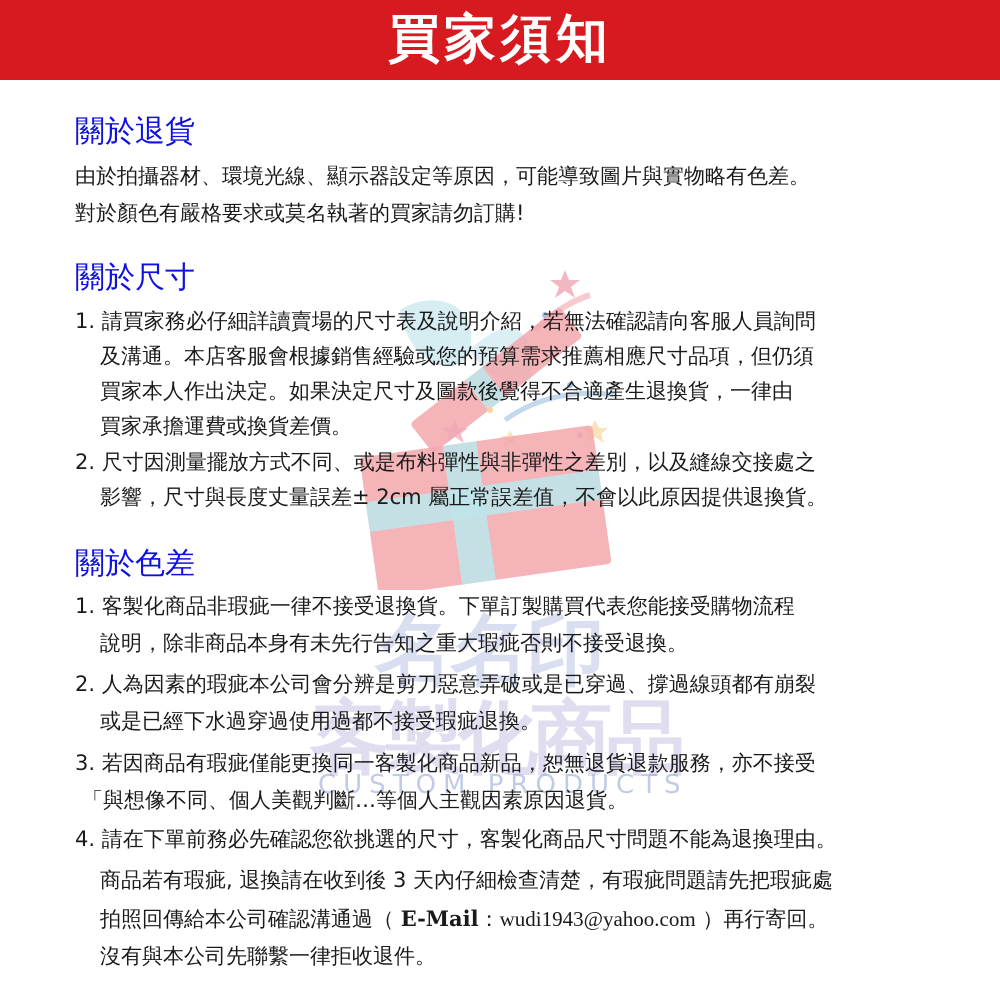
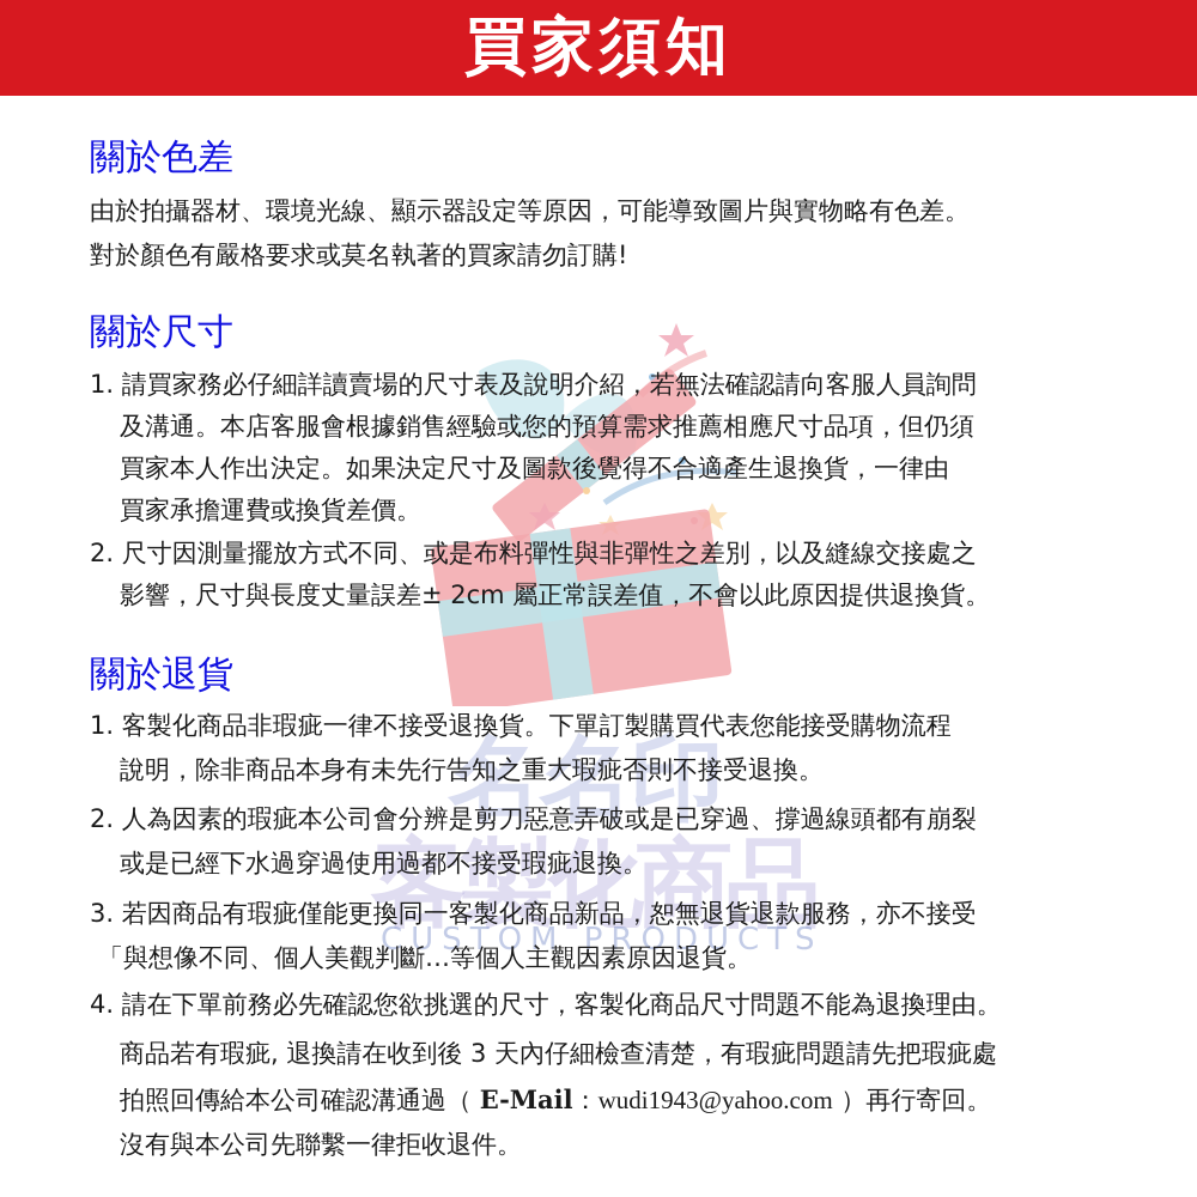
  買家須知
  名名印
  客製化商品
  CUSTOM PRODUCTS
- 關於退貨
+ 關於色差
  由於拍攝器材、環境光線、顯示器設定等原因，可能導致圖片與實物略有色差。
  對於顏色有嚴格要求或莫名執著的買家請勿訂購!
  關於尺寸
  1. 請買家務必仔細詳讀賣場的尺寸表及說明介紹，若無法確認請向客服人員詢問
  及溝通。本店客服會根據銷售經驗或您的預算需求推薦相應尺寸品項，但仍須
  買家本人作出決定。如果決定尺寸及圖款後覺得不合適產生退換貨，一律由
  買家承擔運費或換貨差價。
  2. 尺寸因測量擺放方式不同、或是布料彈性與非彈性之差別，以及縫線交接處之
  影響，尺寸與長度丈量誤差± 2cm 屬正常誤差值，不會以此原因提供退換貨。
- 關於色差
+ 關於退貨
  1. 客製化商品非瑕疵一律不接受退換貨。下單訂製購買代表您能接受購物流程
  說明，除非商品本身有未先行告知之重大瑕疵否則不接受退換。
  2. 人為因素的瑕疵本公司會分辨是剪刀惡意弄破或是已穿過、撐過線頭都有崩裂
  或是已經下水過穿過使用過都不接受瑕疵退換。
  3. 若因商品有瑕疵僅能更換同一客製化商品新品，恕無退貨退款服務，亦不接受
  「與想像不同、個人美觀判斷…等個人主觀因素原因退貨。
  4. 請在下單前務必先確認您欲挑選的尺寸，客製化商品尺寸問題不能為退換理由。
  商品若有瑕疵, 退換請在收到後 3 天內仔細檢查清楚，有瑕疵問題請先把瑕疵處
  拍照回傳給本公司確認溝通過（ E-Mail：wudi1943@yahoo.com ）再行寄回。
  沒有與本公司先聯繫一律拒收退件。
